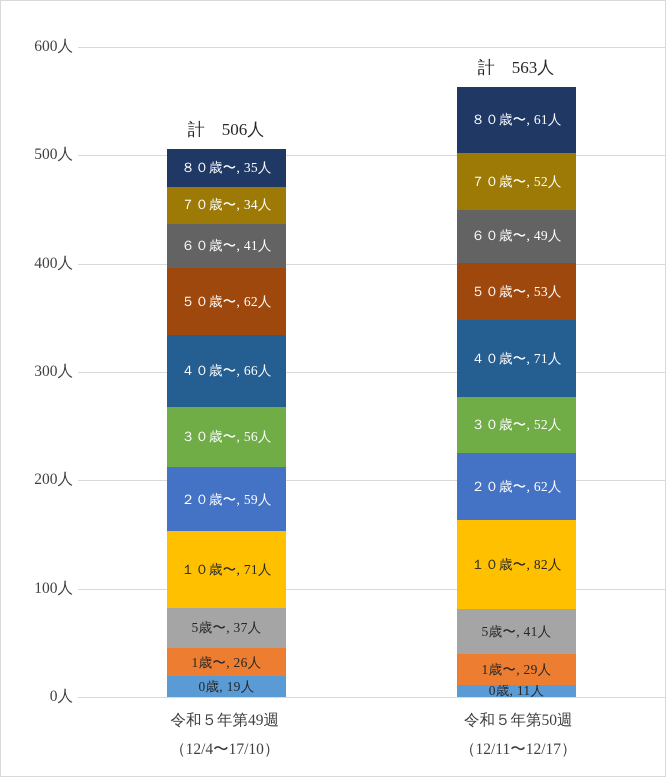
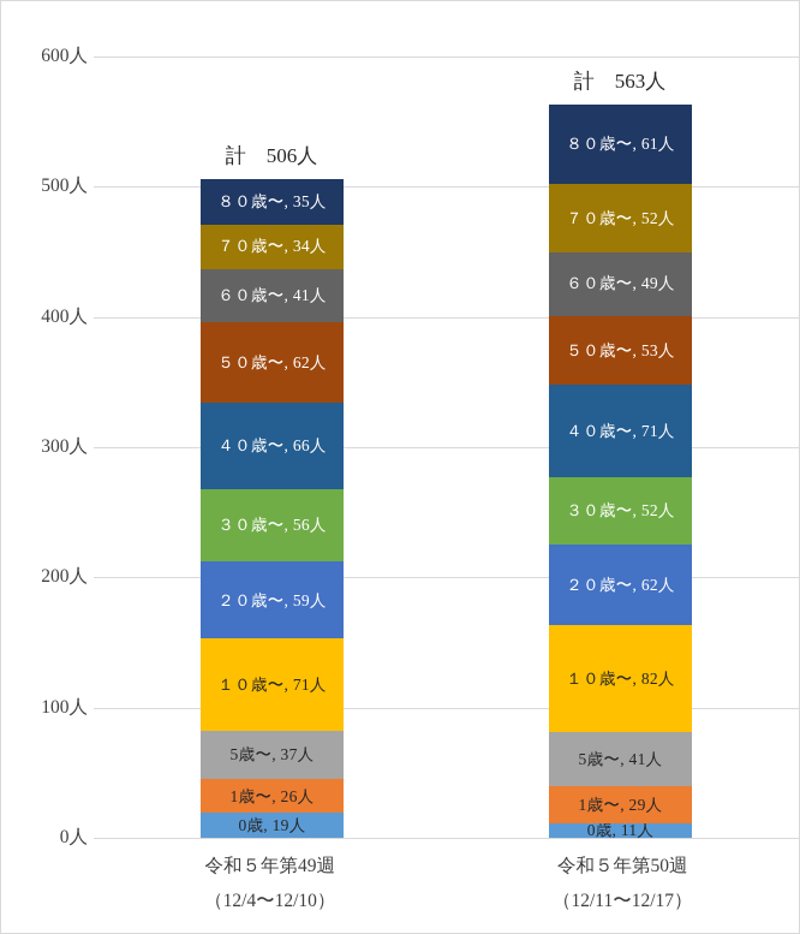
  600人
  500人
  400人
  300人
  200人
  100人
  0人
  計 506人
  計 563人
  0歳, 19人
  1歳〜, 26人
  5歳〜, 37人
  １０歳〜, 71人
  ２０歳〜, 59人
  ３０歳〜, 56人
  ４０歳〜, 66人
  ５０歳〜, 62人
  ６０歳〜, 41人
  ７０歳〜, 34人
  ８０歳〜, 35人
  0歳, 11人
  1歳〜, 29人
  5歳〜, 41人
  １０歳〜, 82人
  ２０歳〜, 62人
  ３０歳〜, 52人
  ４０歳〜, 71人
  ５０歳〜, 53人
  ６０歳〜, 49人
  ７０歳〜, 52人
  ８０歳〜, 61人
  令和５年第49週
- （12/4〜17/10）
+ （12/4〜12/10）
  令和５年第50週
  （12/11〜12/17）
